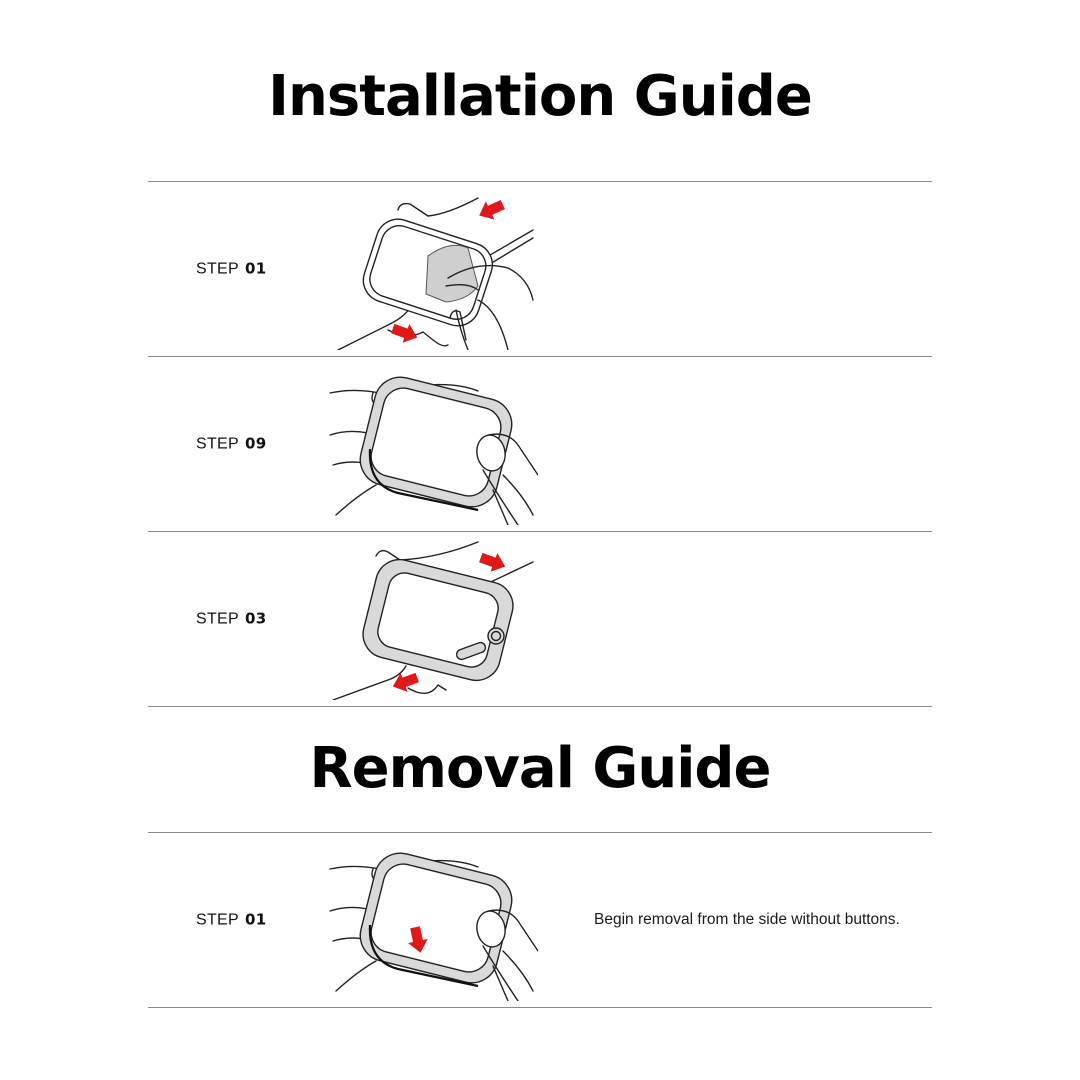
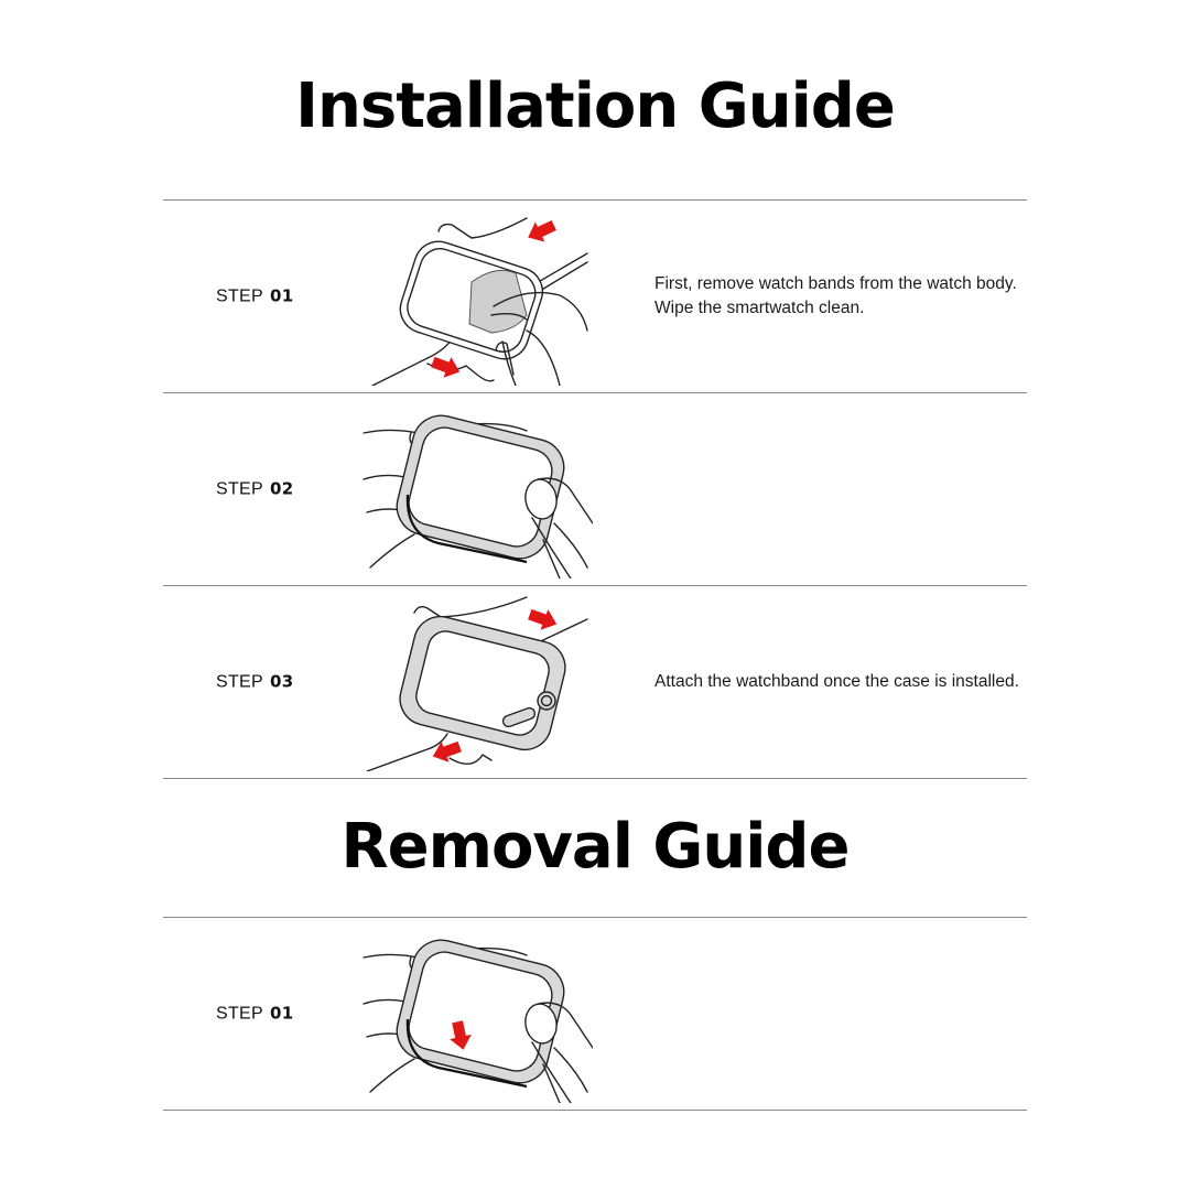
  Installation Guide
  STEP 01
+ First, remove watch bands from the watch body. Wipe the smartwatch clean.
- STEP 09
+ STEP 02
  STEP 03
+ Attach the watchband once the case is installed.
  Removal Guide
  STEP 01
- Begin removal from the side without buttons.
